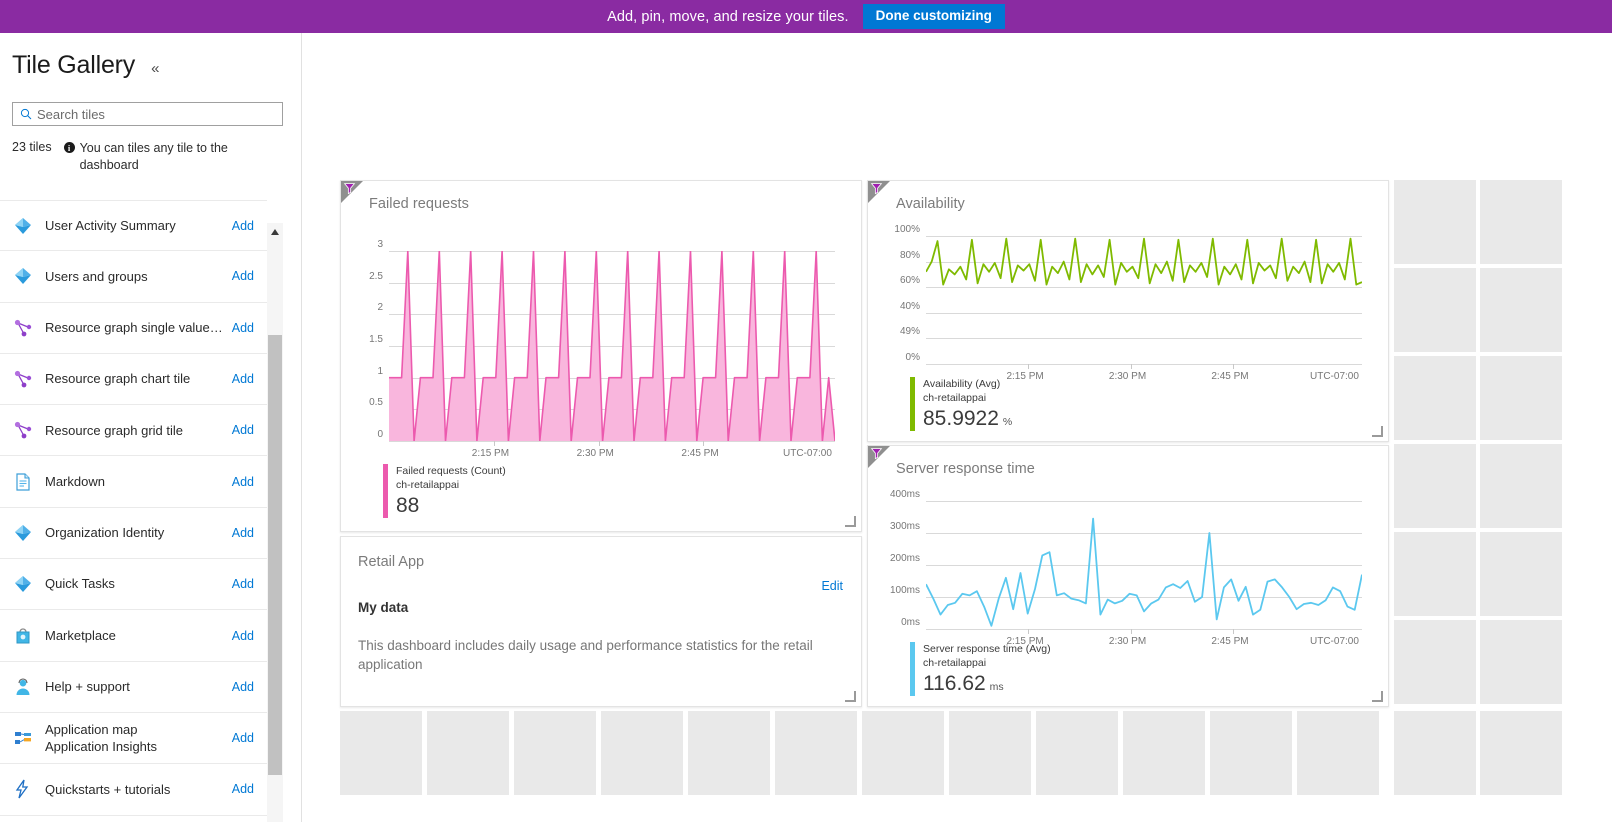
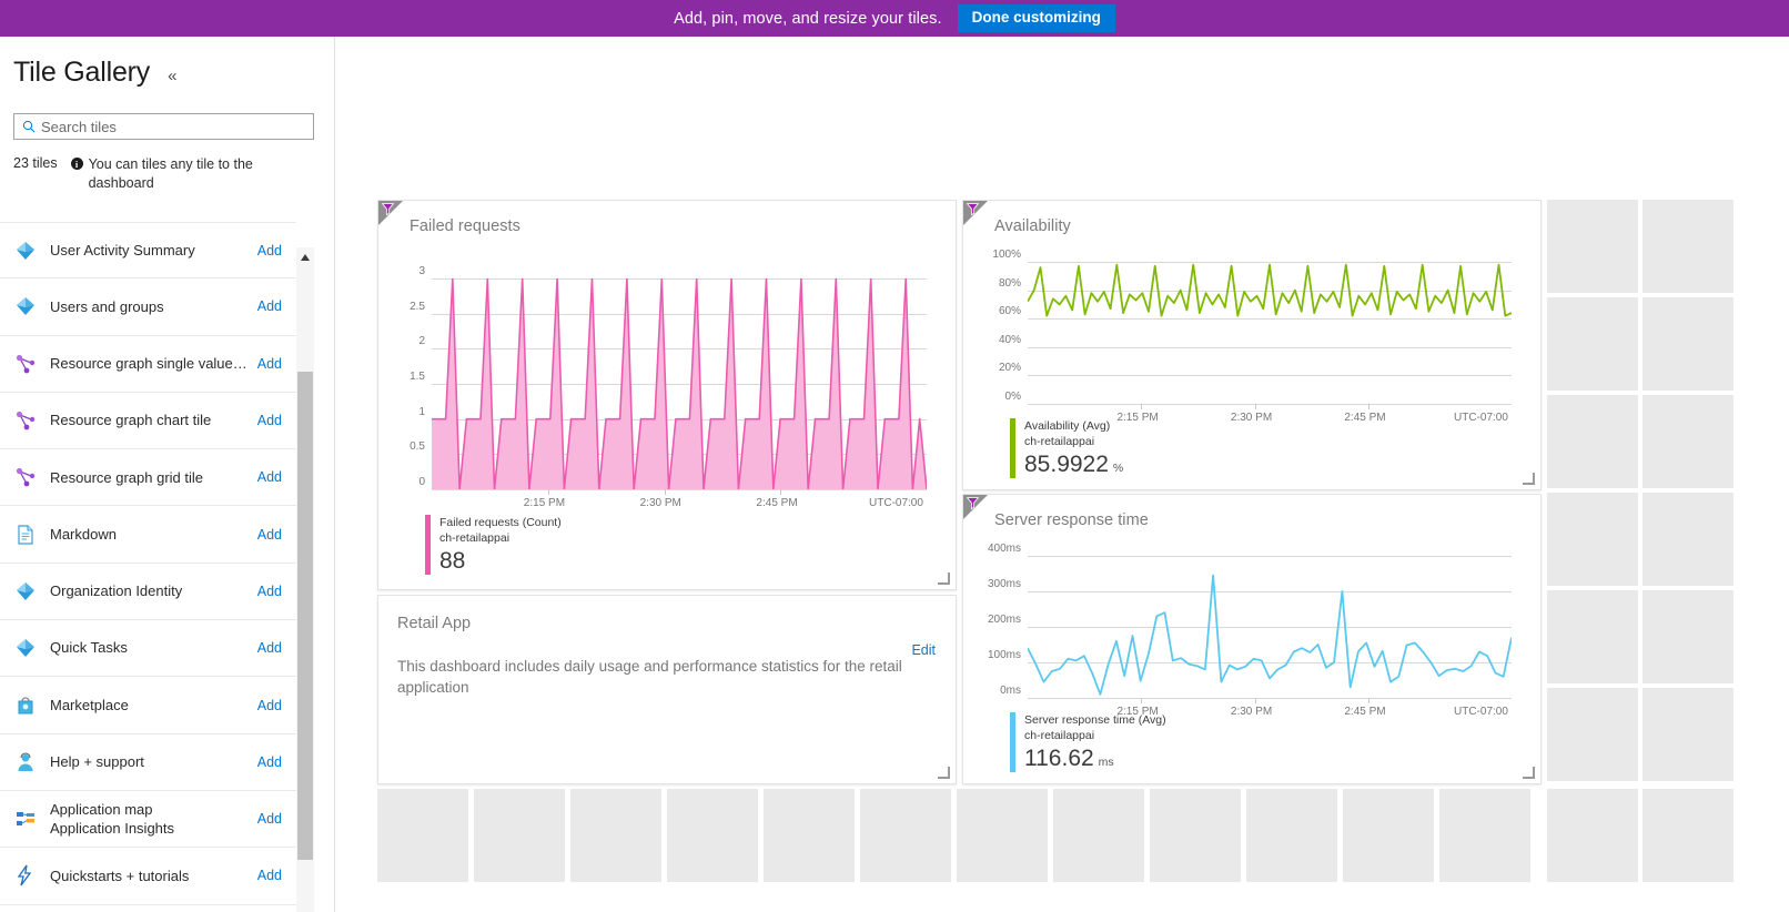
  Add, pin, move, and resize your tiles.
  Done customizing
  Tile Gallery
  «
  Search tiles
  23 tiles
  i
  You can tiles any tile to the dashboard
  User Activity Summary
  Add
  Users and groups
  Add
  Resource graph single value ti.
  Add
  Resource graph chart tile
  Add
  Resource graph grid tile
  Add
  Markdown
  Add
  Organization Identity
  Add
  Quick Tasks
  Add
  Marketplace
  Add
  Help + support
  Add
  Application map
  Application Insights
  Add
  Quickstarts + tutorials
  Add
  Failed requests
  0
  0.5
  1
  1.5
  2
  2.5
  3
  2:15 PM
  2:30 PM
  2:45 PM
  UTC-07:00
  Failed requests (Count)
  ch-retailappai
  88
  Availability
  0%
- 49%
+ 20%
  40%
  60%
  80%
  100%
  2:15 PM
  2:30 PM
  2:45 PM
  UTC-07:00
  Availability (Avg)
  ch-retailappai
  85.9922
  %
  Server response time
  0ms
  100ms
  200ms
  300ms
  400ms
  2:15 PM
  2:30 PM
  2:45 PM
  UTC-07:00
  Server response time (Avg)
  ch-retailappai
  116.62
  ms
  Retail App
  Edit
- My data
  This dashboard includes daily usage and performance statistics for the retail application
